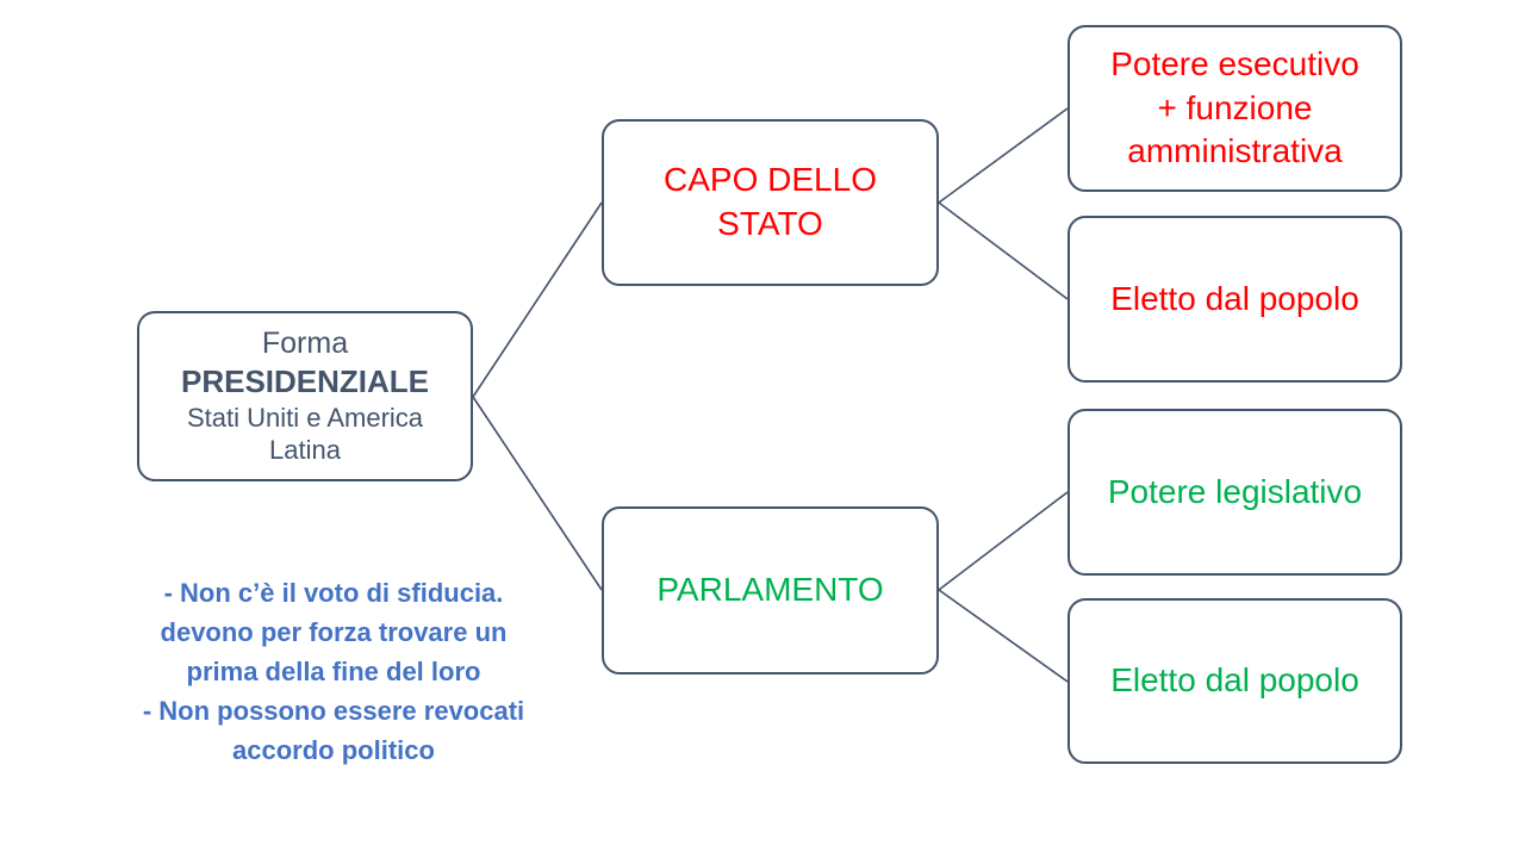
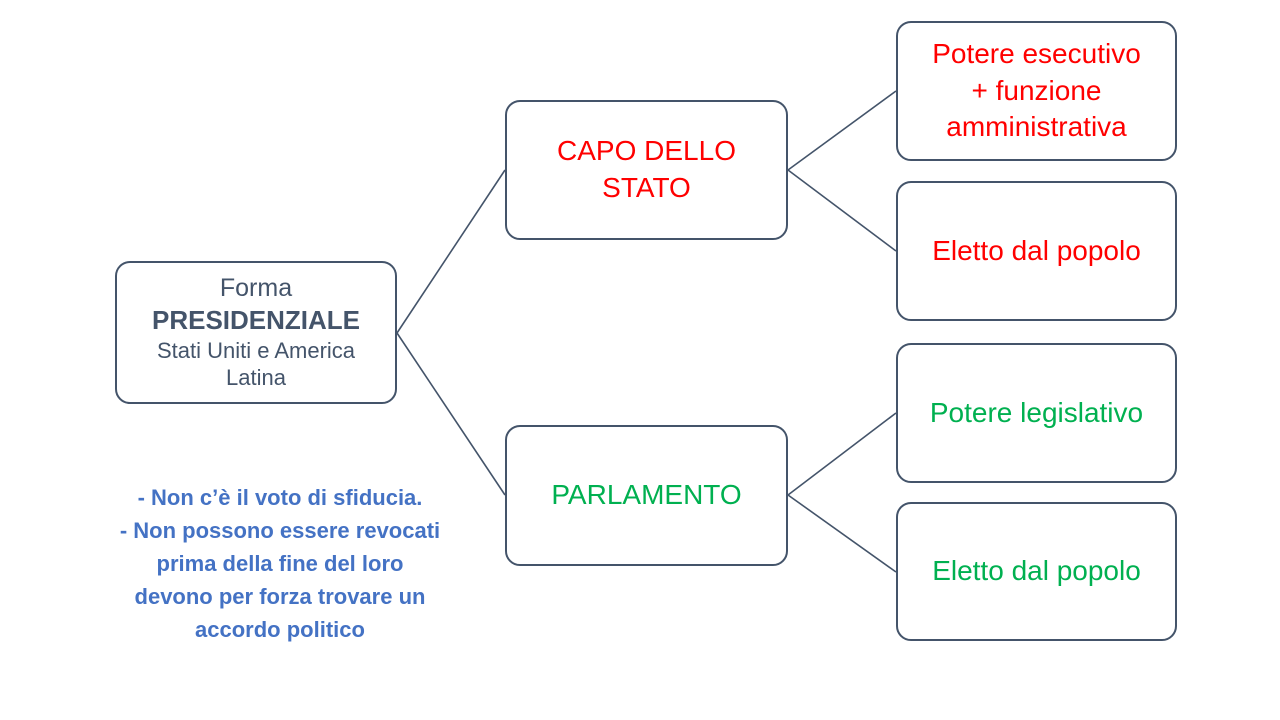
  Forma
  PRESIDENZIALE
  Stati Uniti e America
  Latina
  CAPO DELLO
  STATO
  PARLAMENTO
  Potere esecutivo
  + funzione
  amministrativa
  Eletto dal popolo
  Potere legislativo
  Eletto dal popolo
  - Non c’è il voto di sfiducia.
- devono per forza trovare un
+ - Non possono essere revocati
  prima della fine del loro
- - Non possono essere revocati
+ devono per forza trovare un
  accordo politico
